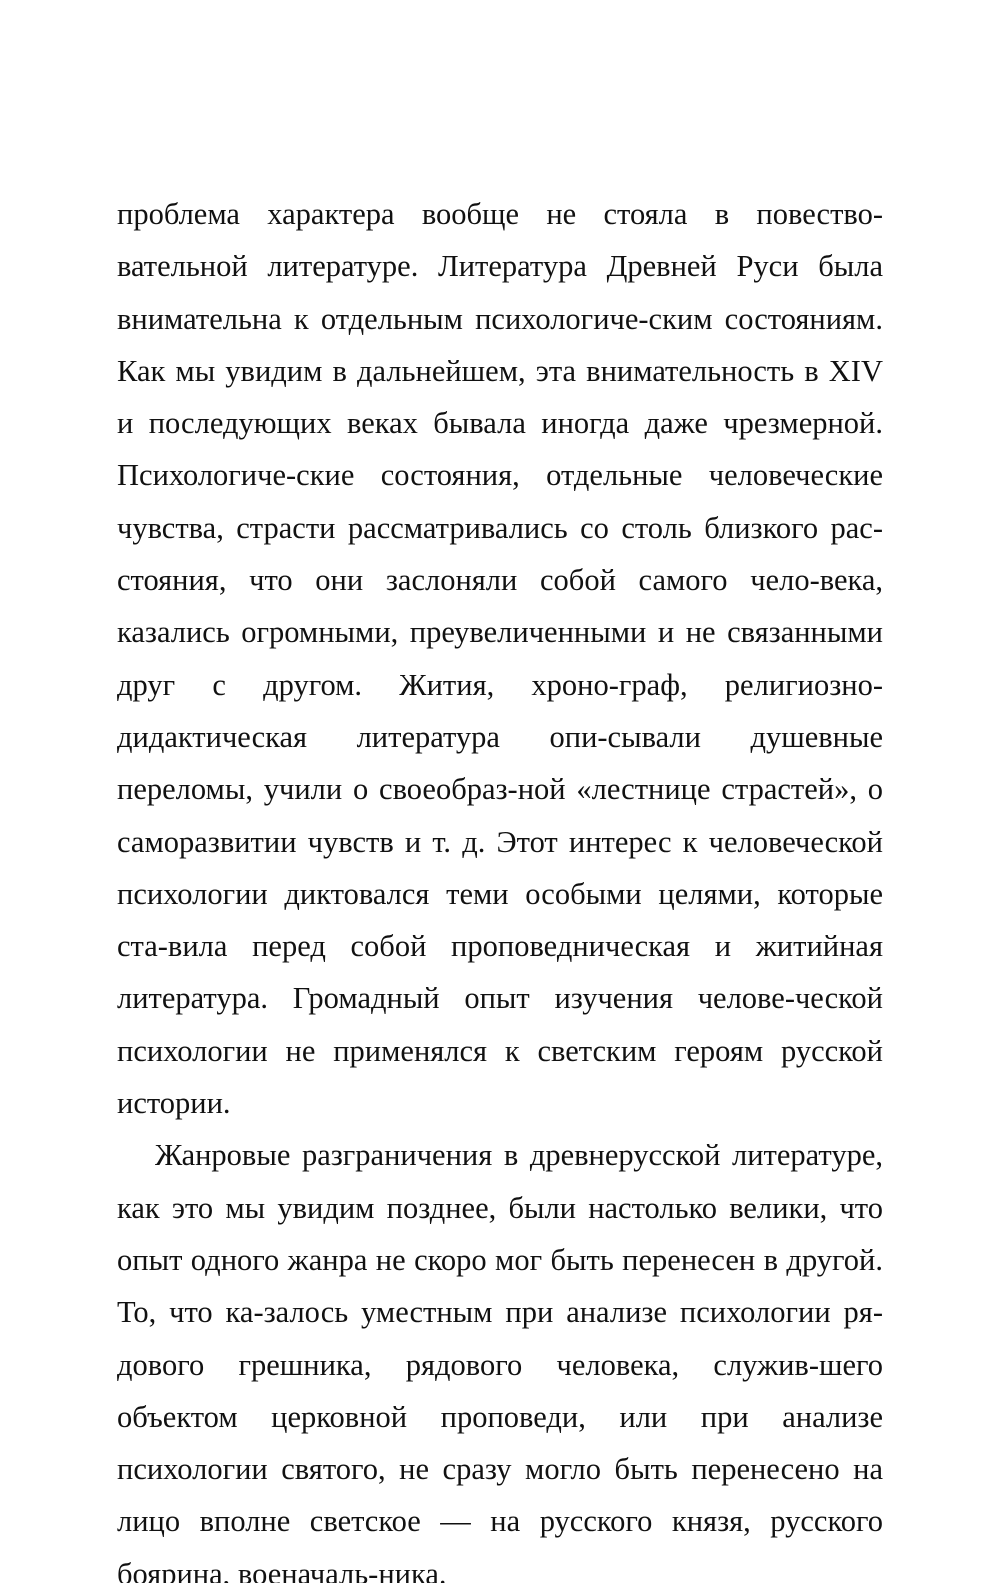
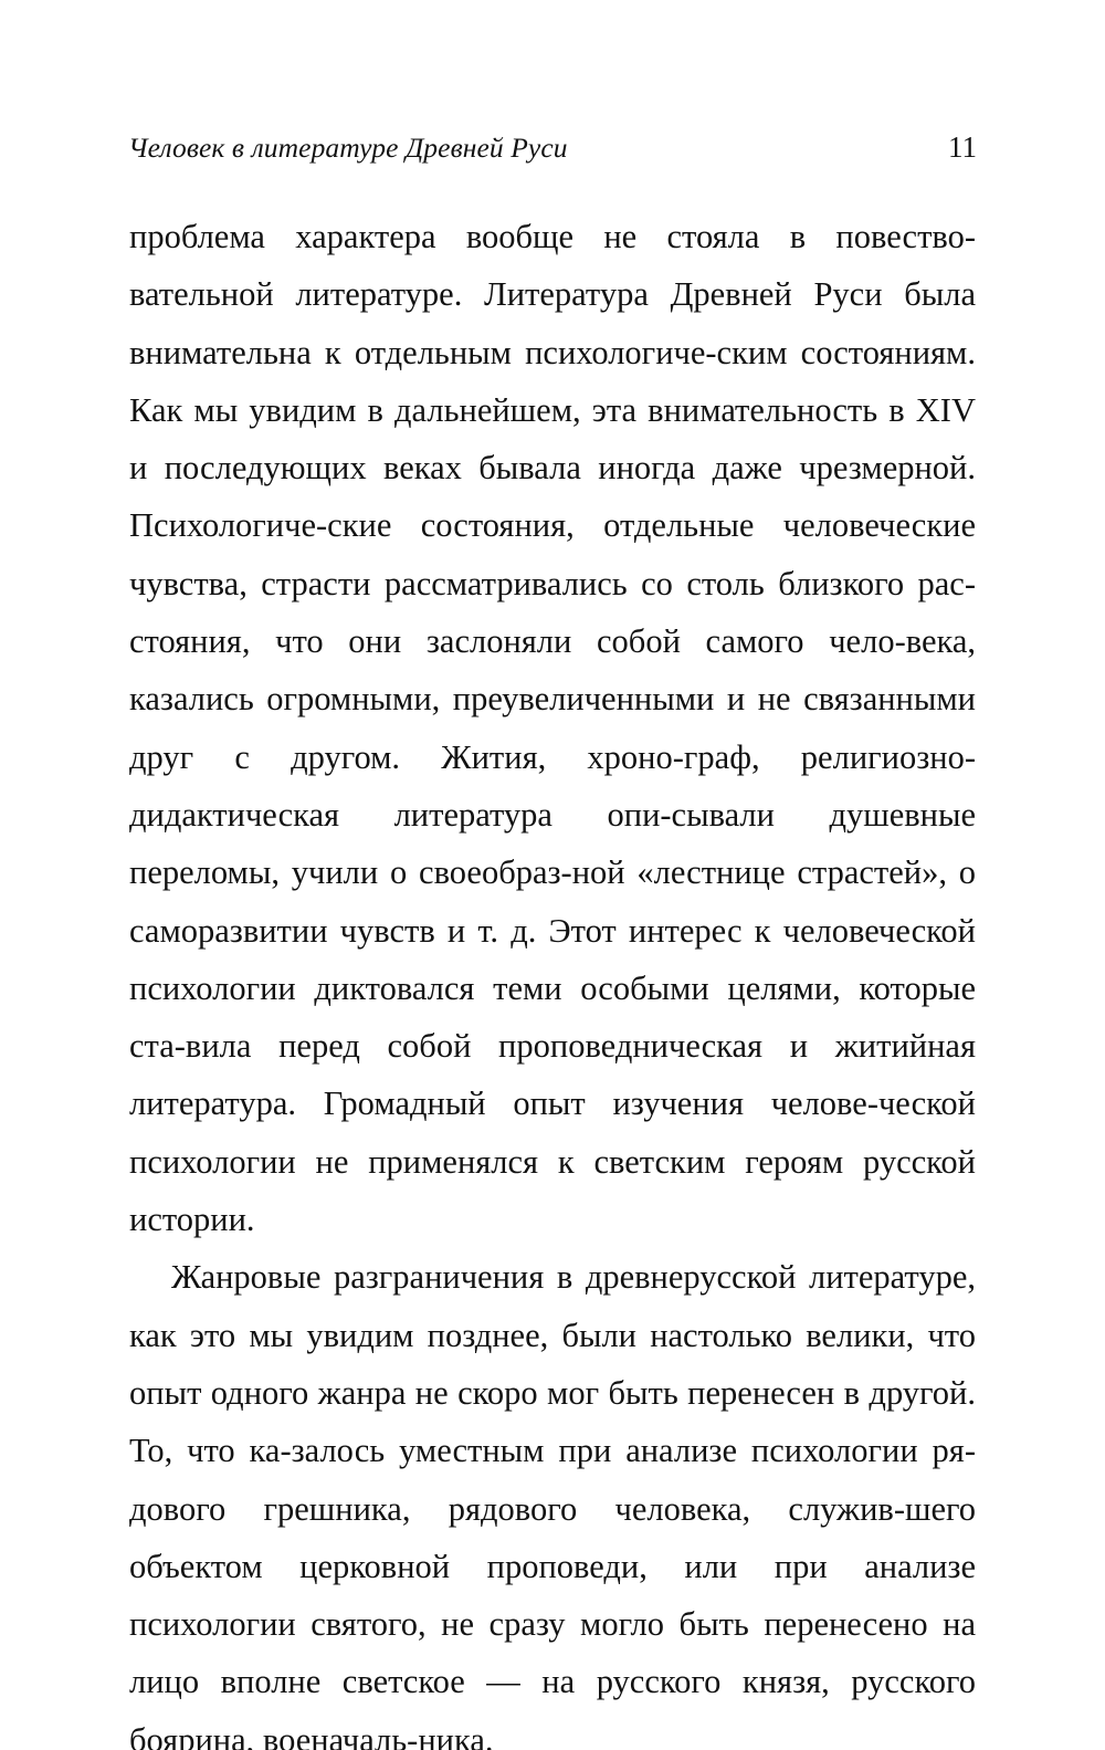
+ Человек в литературе Древней Руси
+ 11
  проблема характера вообще не стояла в повество-вательной литературе. Литература Древней Руси была внимательна к отдельным психологиче-ским состояниям. Как мы увидим в дальнейшем, эта внимательность в XIV и последующих веках бывала иногда даже чрезмерной. Психологиче-ские состояния, отдельные человеческие чувства, страсти рассматривались со столь близкого рас-стояния, что они заслоняли собой самого чело-века, казались огромными, преувеличенными и не связанными друг с другом. Жития, хроно-граф, религиозно-дидактическая литература опи-сывали душевные переломы, учили о своеобраз-ной «лестнице страстей», о саморазвитии чувств и т. д. Этот интерес к человеческой психологии диктовался теми особыми целями, которые ста-вила перед собой проповедническая и житийная литература. Громадный опыт изучения челове-ческой психологии не применялся к светским героям русской истории.
  Жанровые разграничения в древнерусской литературе, как это мы увидим позднее, были настолько велики, что опыт одного жанра не скоро мог быть перенесен в другой. То, что ка-залось уместным при анализе психологии ря-дового грешника, рядового человека, служив-шего объектом церковной проповеди, или при анализе психологии святого, не сразу могло быть перенесено на лицо вполне светское — на русского князя, русского боярина, военачаль-ника.
